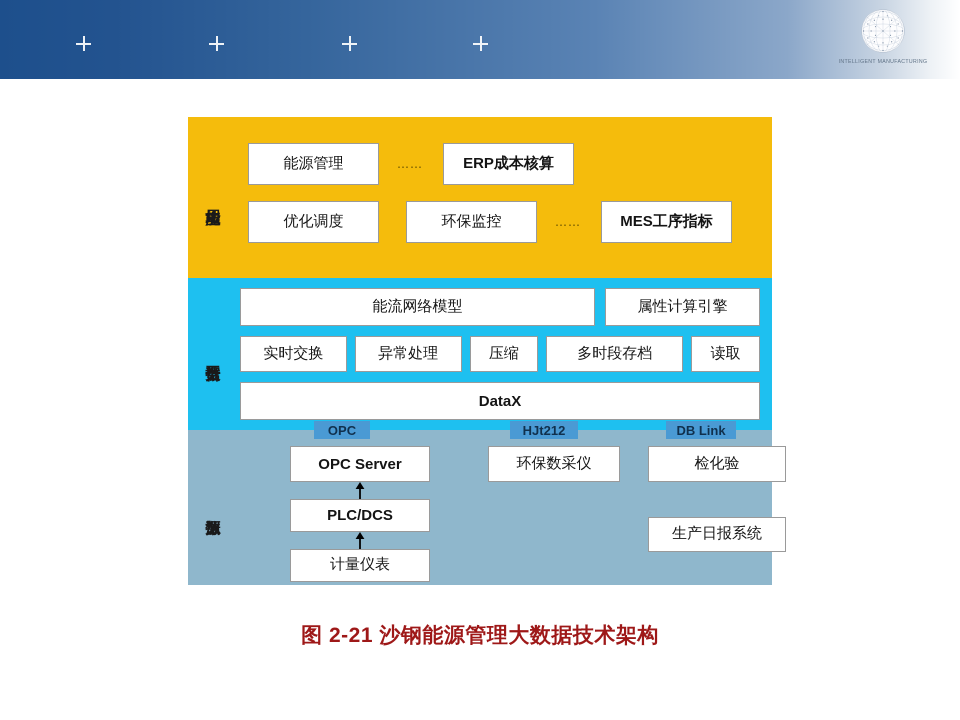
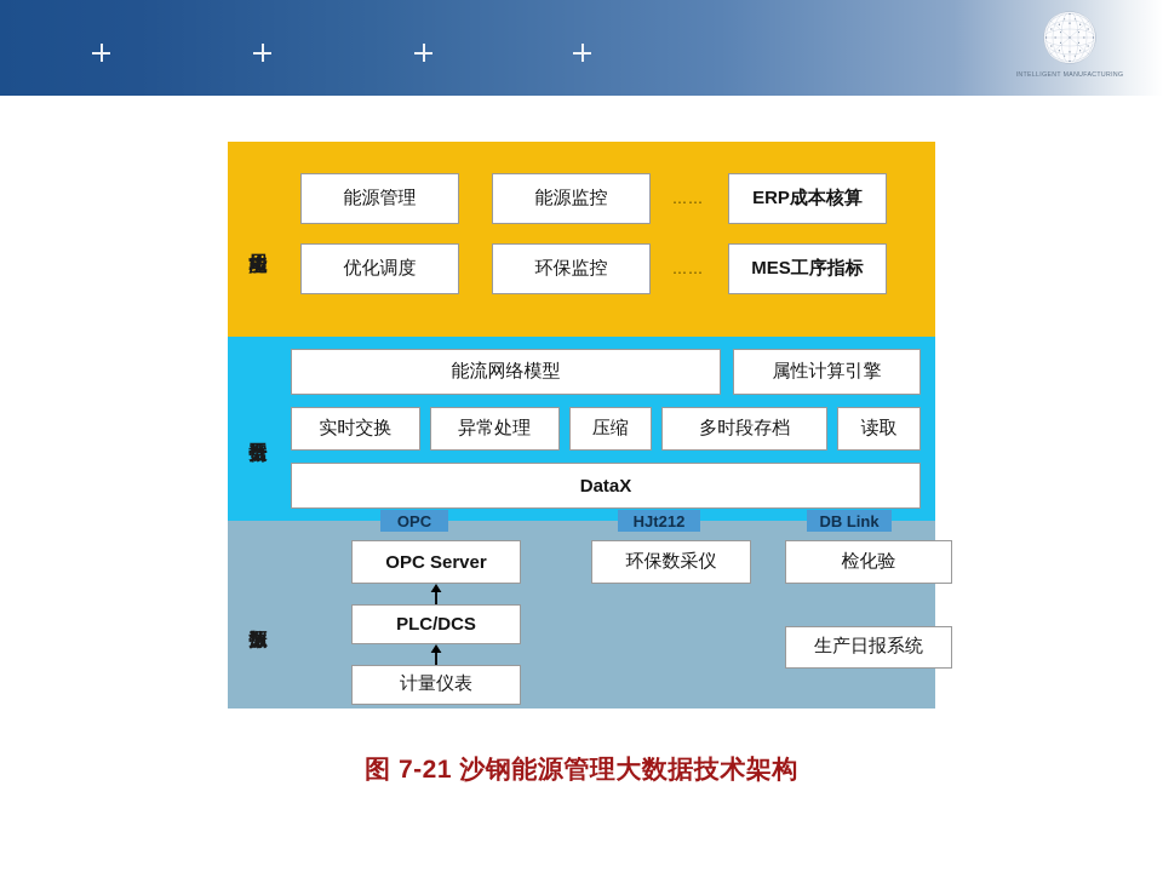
  能源管理
+ 能源监控
  ……
  ERP成本核算
  优化调度
  环保监控
  ……
  MES工序指标
  能流网络模型
  属性计算引擎
  实时交换
  异常处理
  压缩
  多时段存档
  读取
  DataX
  OPC
  HJt212
  DB Link
  OPC Server
  PLC/DCS
  计量仪表
  环保数采仪
  检化验
  生产日报系统
- 图 2-21 沙钢能源管理大数据技术架构
+ 图 7-21 沙钢能源管理大数据技术架构
